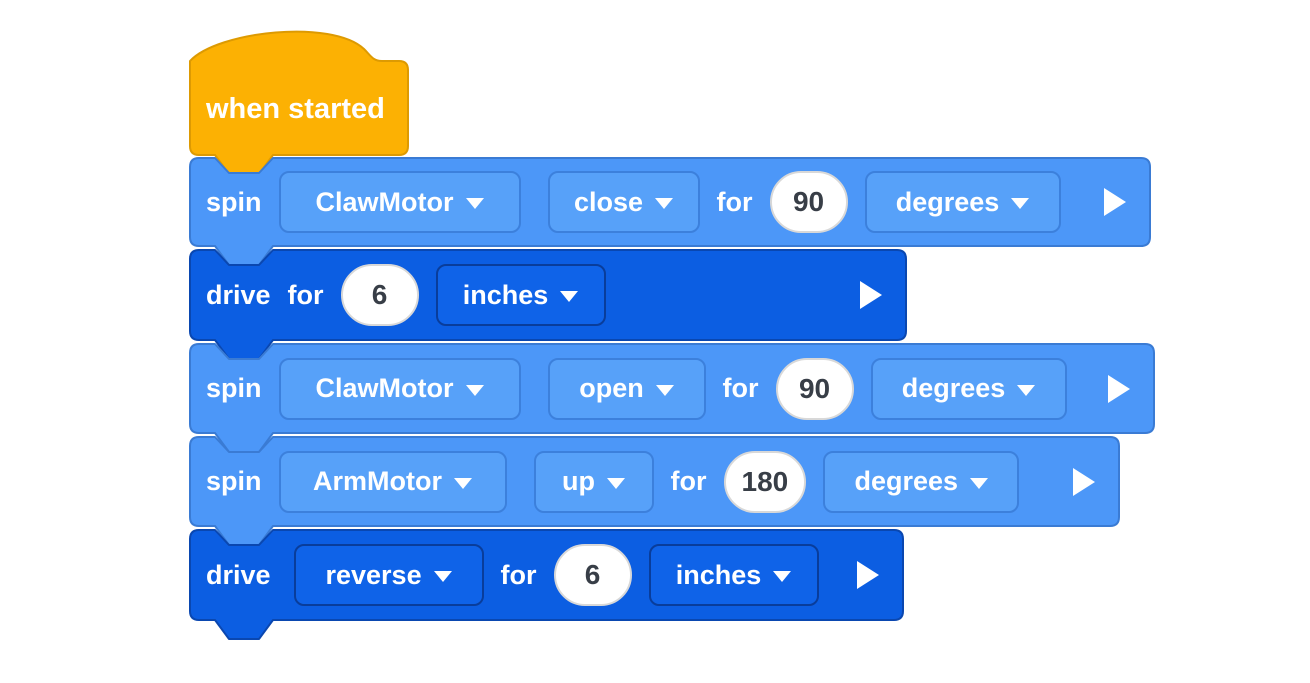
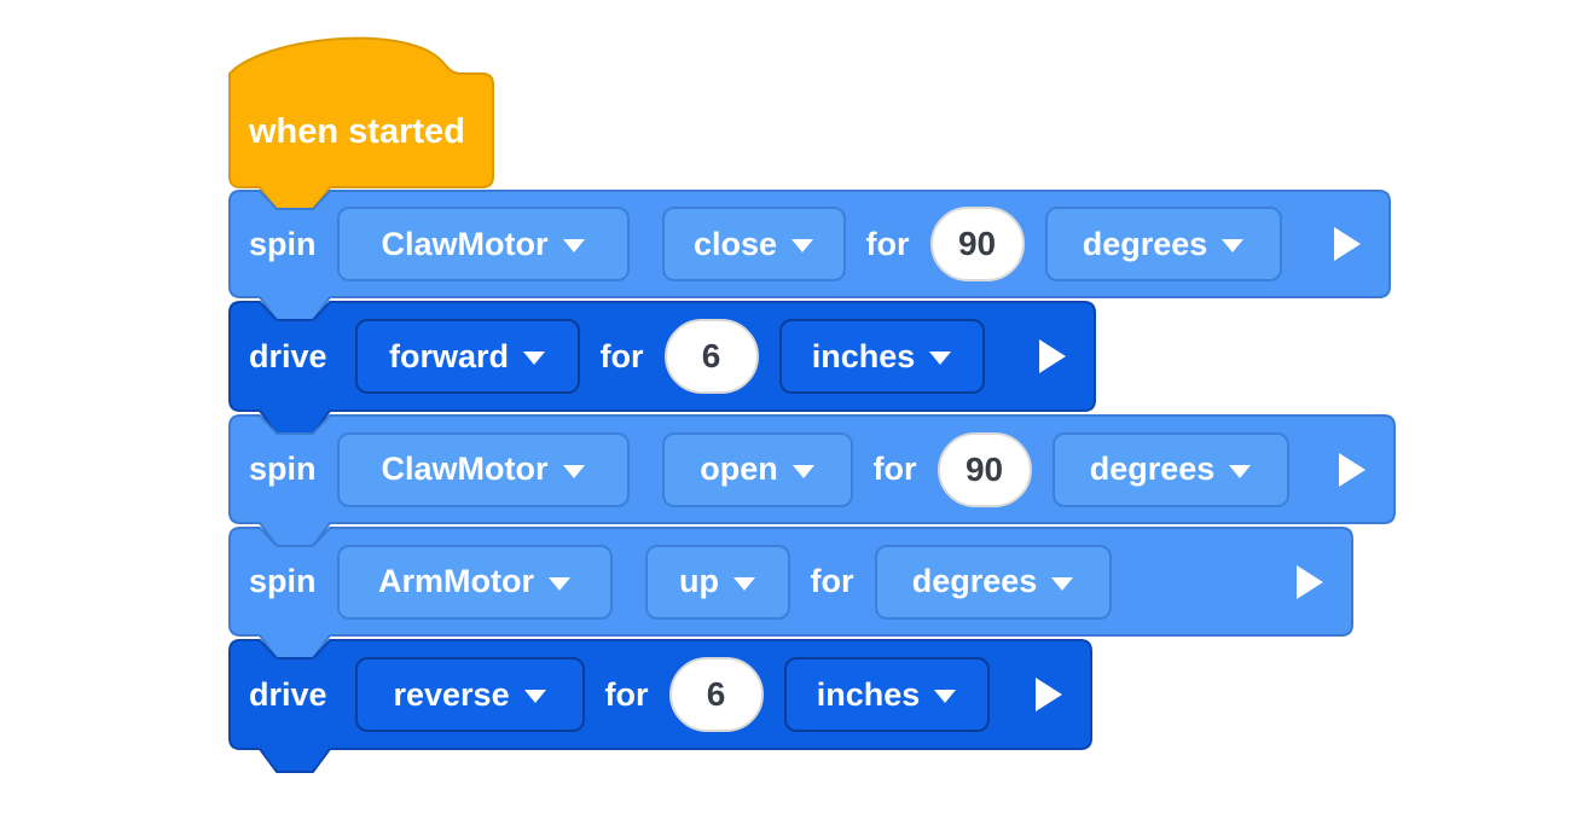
  when started
  spin
  ClawMotor
  close
  for
  90
  degrees
  drive
+ forward
  for
  6
  inches
  spin
  ClawMotor
  open
  for
  90
  degrees
  spin
  ArmMotor
  up
  for
- 180
  degrees
  drive
  reverse
  for
  6
  inches
